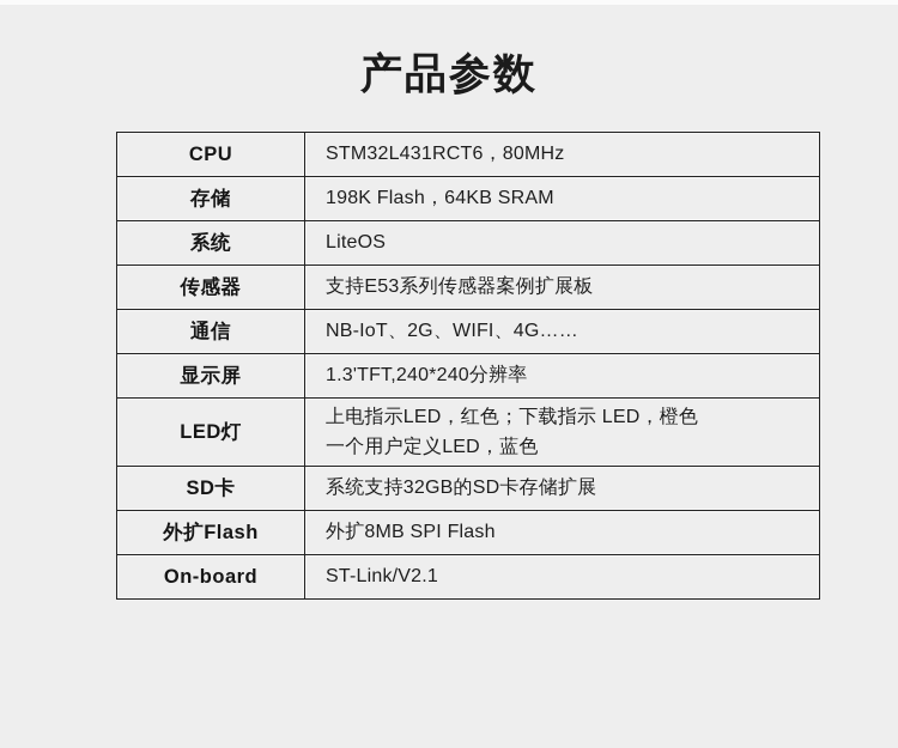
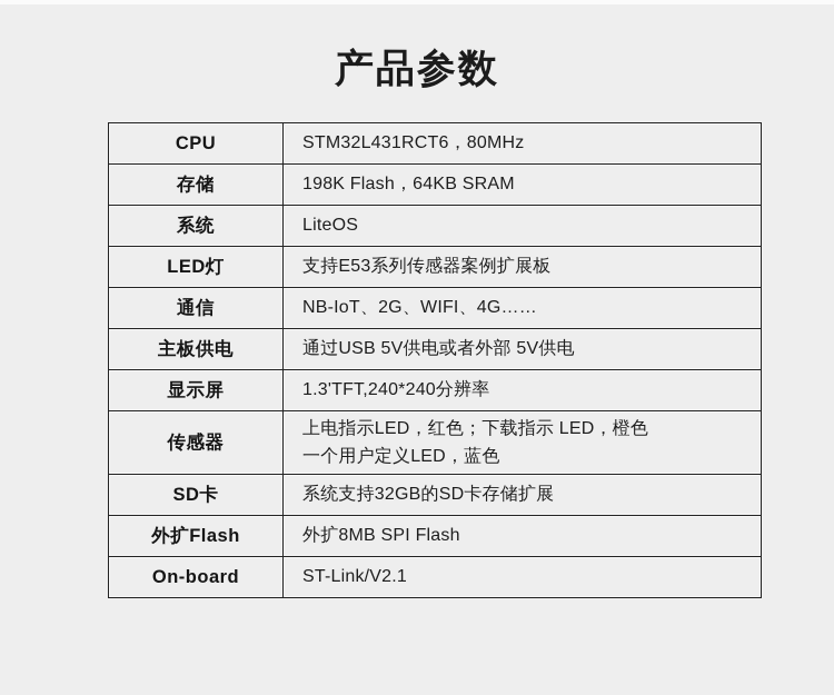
  产品参数
  CPU	STM32L431RCT6，80MHz
  存储	198K Flash，64KB SRAM
  系统	LiteOS
- 传感器	支持E53系列传感器案例扩展板
+ LED灯	支持E53系列传感器案例扩展板
  通信	NB-IoT、2G、WIFI、4G……
+ 主板供电	通过USB 5V供电或者外部 5V供电
  显示屏	1.3'TFT,240*240分辨率
- LED灯	上电指示LED，红色；下载指示 LED，橙色 一个用户定义LED，蓝色
+ 传感器	上电指示LED，红色；下载指示 LED，橙色 一个用户定义LED，蓝色
  SD卡	系统支持32GB的SD卡存储扩展
  外扩Flash	外扩8MB SPI Flash
  On-board	ST-Link/V2.1
